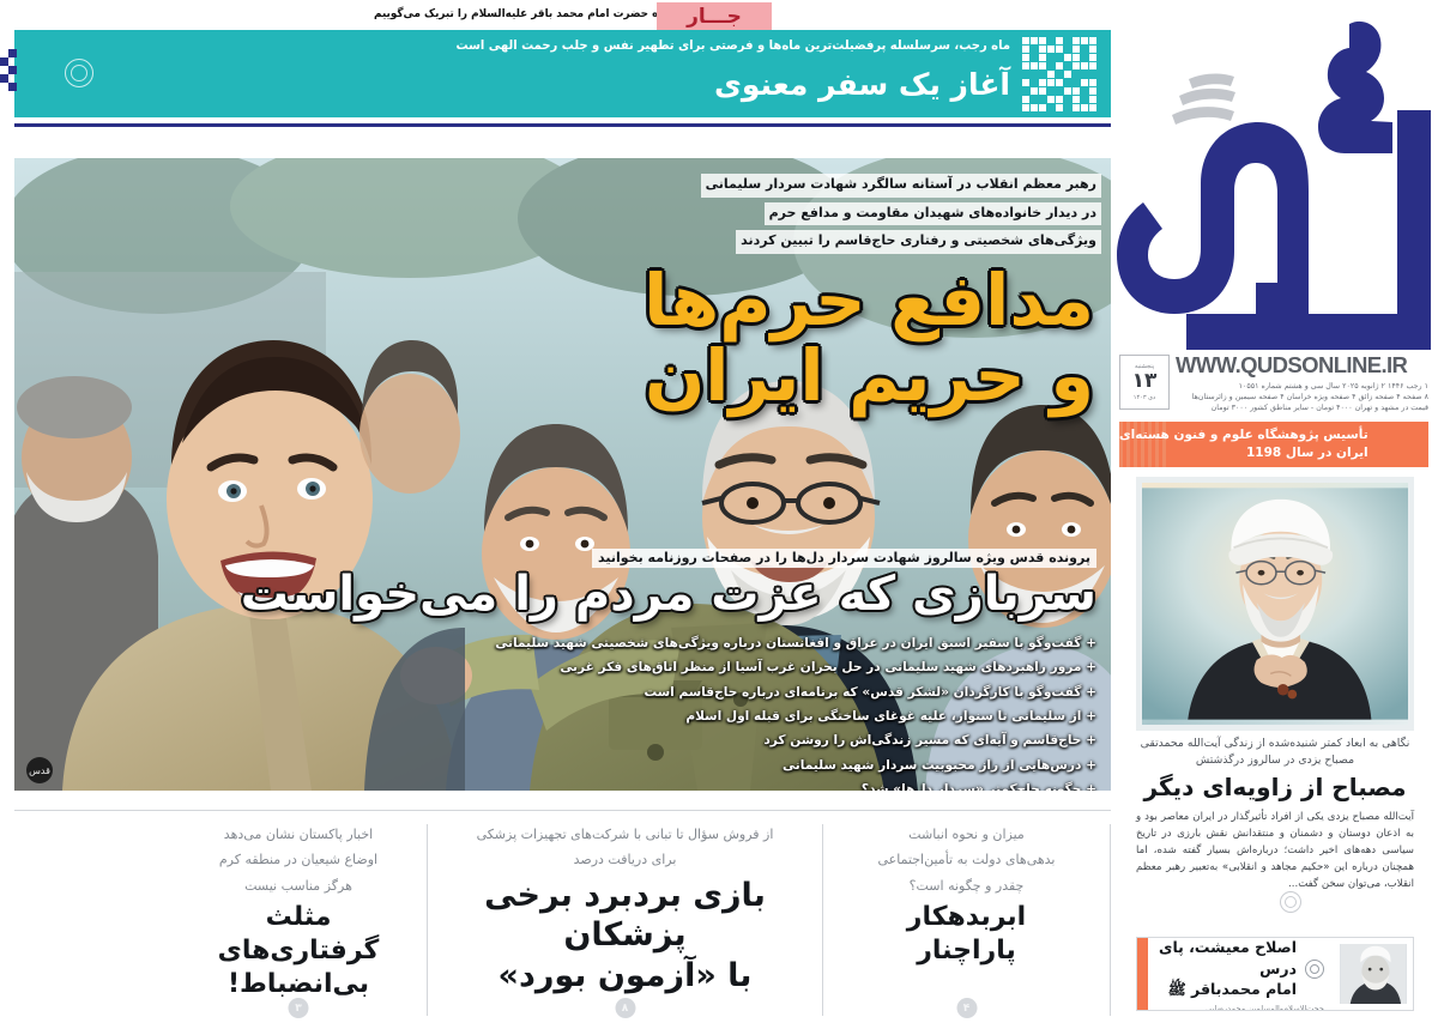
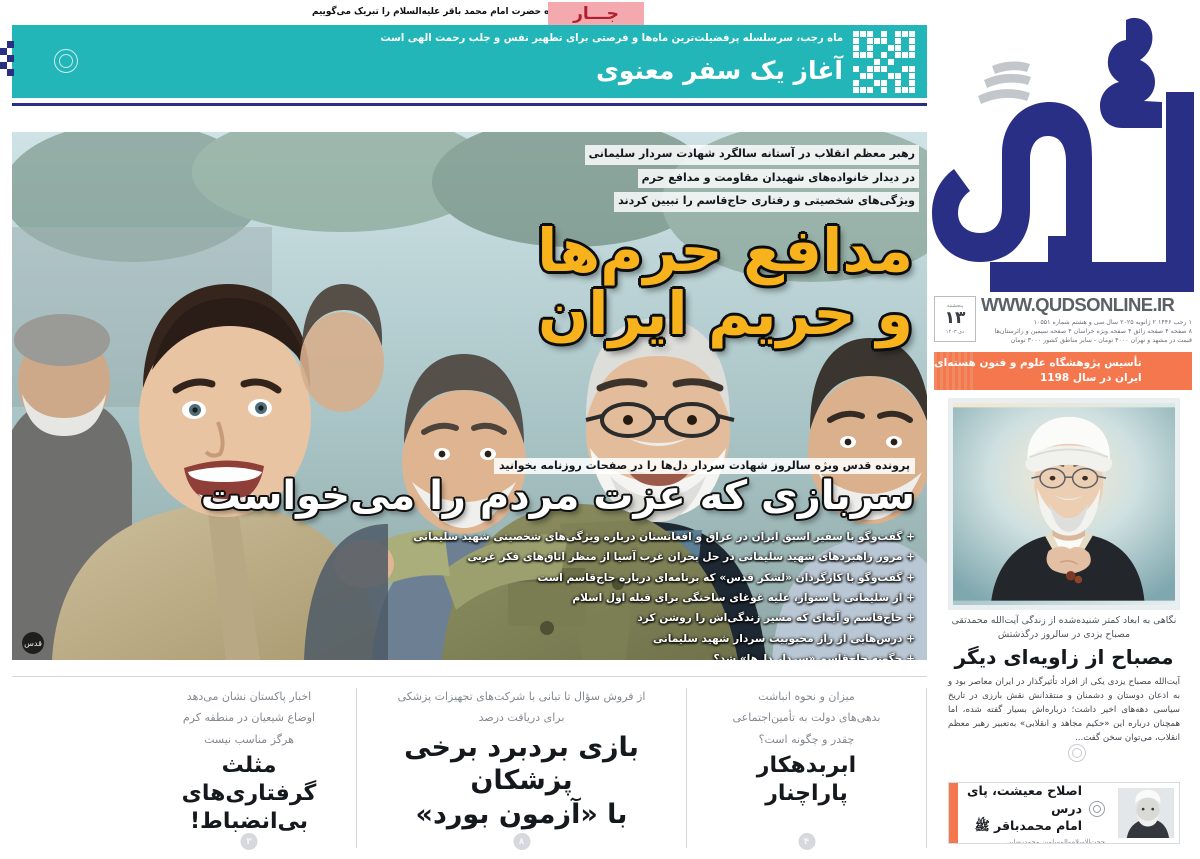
  ه حضرت امام محمد باقر علیه‌السلام را تبریک می‌گوییم
  جـــار
  ماه رجب، سرسلسله پرفضیلت‌ترین ماهها و فرصتی برای تطهیر نفس و جلب رحمت الهی است
  آغاز یک سفر معنوی
  ۱۳
  WWW.QUDSONLINE.IR
  تأسیس پژوهشگاه علوم و فنون هسته‌ای
  ایران در سال 1198
  نگاهی به ابعاد کمتر شنیده‌شده از زندگی آیت‌الله محمدتقی مصباح یزدی در سالروز درگذشتش
  مصباح از زاویه‌ای دیگر
  آیت‌الله مصباح یزدی یکی از افراد تأثیرگذار در ایران معاصر بود و به اذعان دوستان و دشمنان و منتقدانش نقش بارزی در تاریخ سیاسی دهه‌های اخیر داشت؛ درباره‌اش بسیار گفته شده، اما همچنان درباره این «حکیم مجاهد و انقلابی» به‌تعبیر رهبر معظم انقلاب، می‌توان سخن گفت...
  اصلاح معیشت، پای درس
  امام محمدباقر ﷺ
  حجت‌الاسلام‌والمسلمین محمدرضایی
  رهبر معظم انقلاب در آستانه سالگرد شهادت سردار سلیمانی
  در دیدار خانواده‌های شهیدان مقاومت و مدافع حرم
  ویژگی‌های شخصیتی و رفتاری حاج‌قاسم را تبیین کردند
  مدافع حرم‌ها
  و حریم ایران
  پرونده قدس ویژه سالروز شهادت سردار دل‌ها را در صفحات روزنامه بخوانید
  سربازی که عزت مردم را میخواست
  + گفت‌وگو با سفیر اسبق ایران در عراق و افغانستان درباره ویژگی‌های شخصیتی شهید سلیمانی
  + مرور راهبردهای شهید سلیمانی در حل بحران غرب آسیا از منظر اتاق‌های فکر غربی
  + گفت‌وگو با کارگردان «لشکر قدس» که برنامه‌ای درباره حاج‌قاسم است
  + از سلیمانی تا سنوار، علیه غوغای ساختگی برای قبله اول اسلام
  + حاج‌قاسم و آیه‌ای که مسیر زندگی‌اش را روشن کرد
  + درس‌هایی از راز محبوبیت سردار شهید سلیمانی
- + چگونه حاج‌کمتر «سردار دل‌ها» شد؟
+ + چگونه حاج‌قاسم «سردار دل‌ها» شد؟
  قدس
  اخبار پاکستان نشان می‌دهد
  اوضاع شیعیان در منطقه کرم
  هرگز مناسب نیست
  مثلث گرفتاری‌های
  بی‌انضباط!
  ۳
  از فروش سؤال تا تبانی با شرکت‌های تجهیزات پزشکی
  برای دریافت درصد
  بازی بردبرد برخی پزشکان
  با «آزمون بورد»
  ۸
  میزان و نحوه انباشت
  بدهی‌های دولت به تأمین‌اجتماعی
  چقدر و چگونه است؟
  ابربدهکار
  پاراچنار
  ۴
